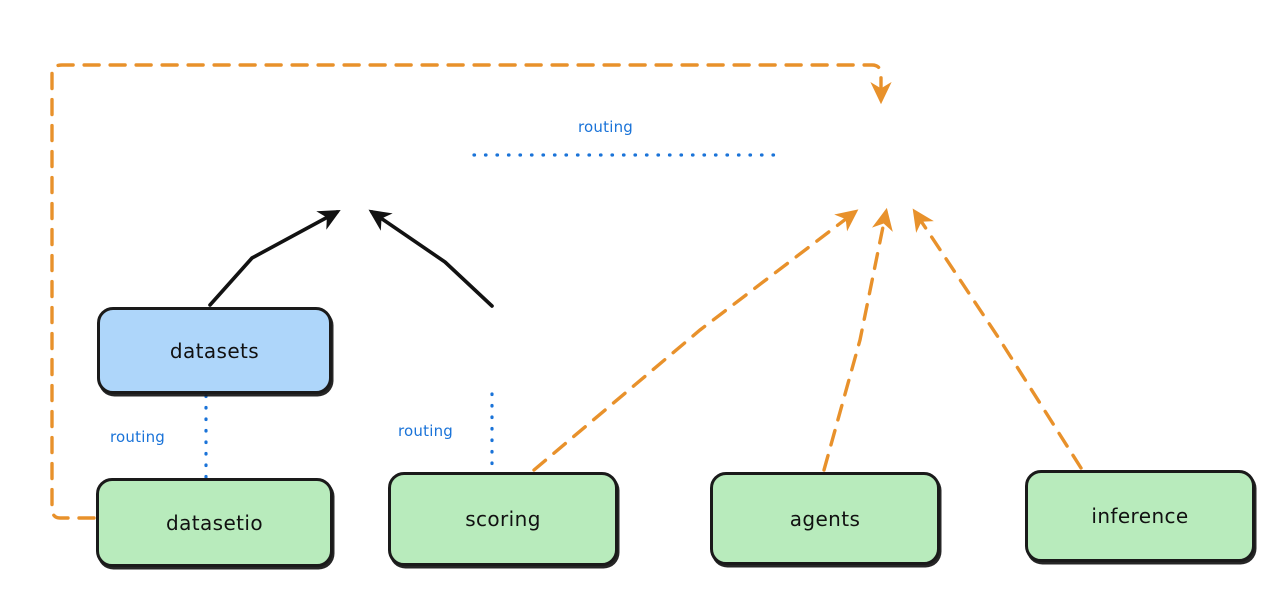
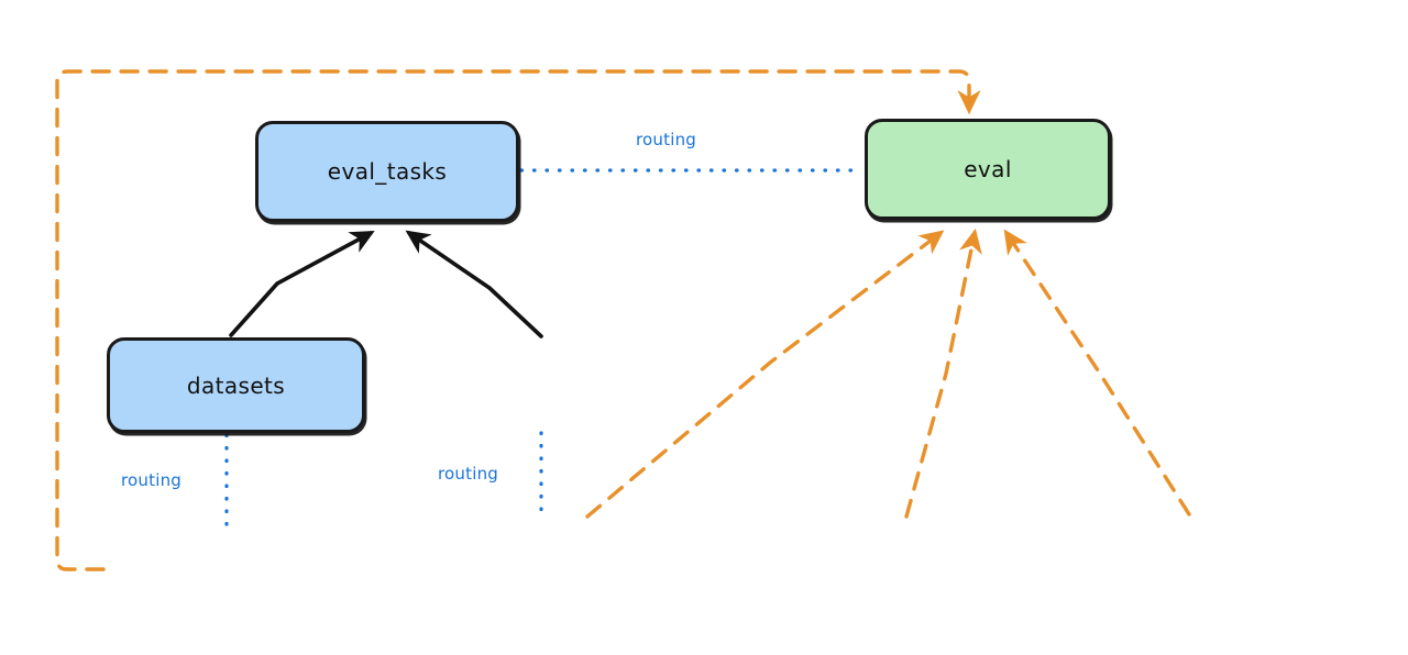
+ eval_tasks
+ eval
  datasets
- datasetio
- scoring
- agents
- inference
  routing
  routing
  routing
